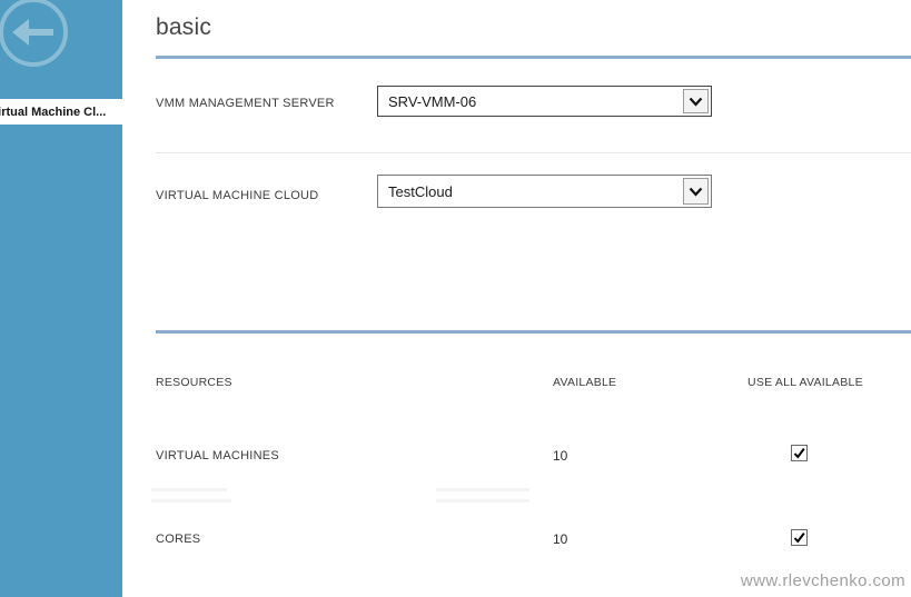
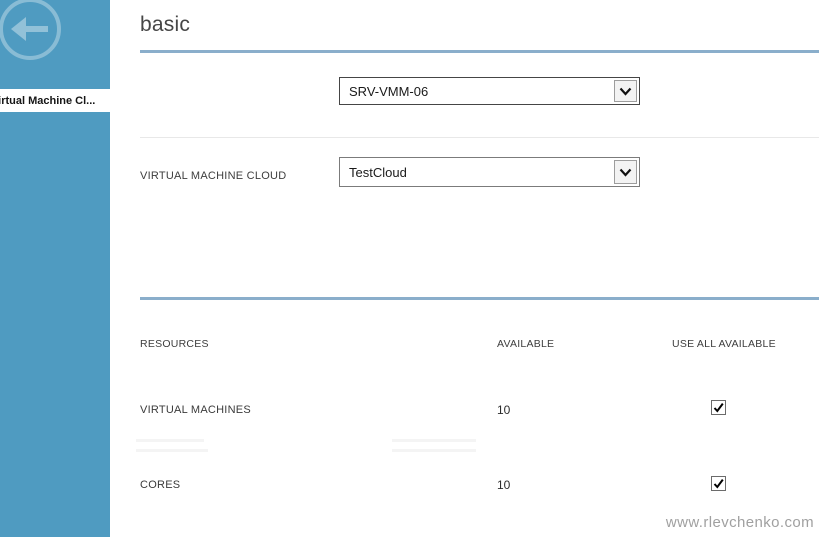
  rtual Machine Cl...
  basic
- VMM MANAGEMENT SERVER
  SRV-VMM-06
  VIRTUAL MACHINE CLOUD
  TestCloud
  RESOURCES
  AVAILABLE
  USE ALL AVAILABLE
  VIRTUAL MACHINES
  10
  CORES
  10
  www.rlevchenko.com
